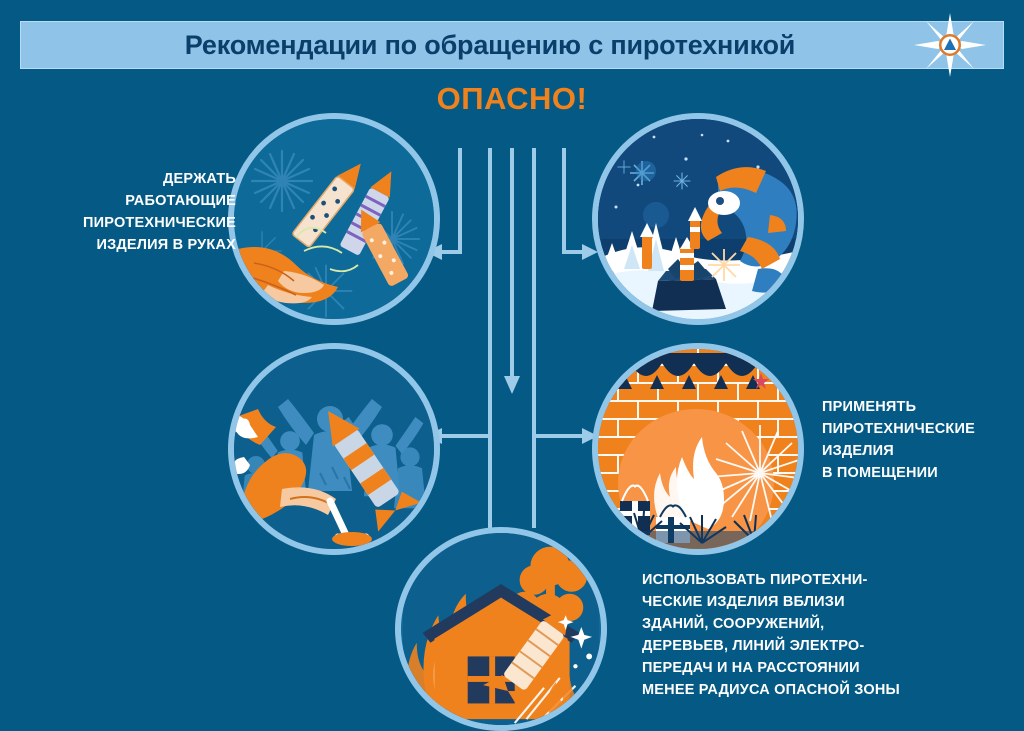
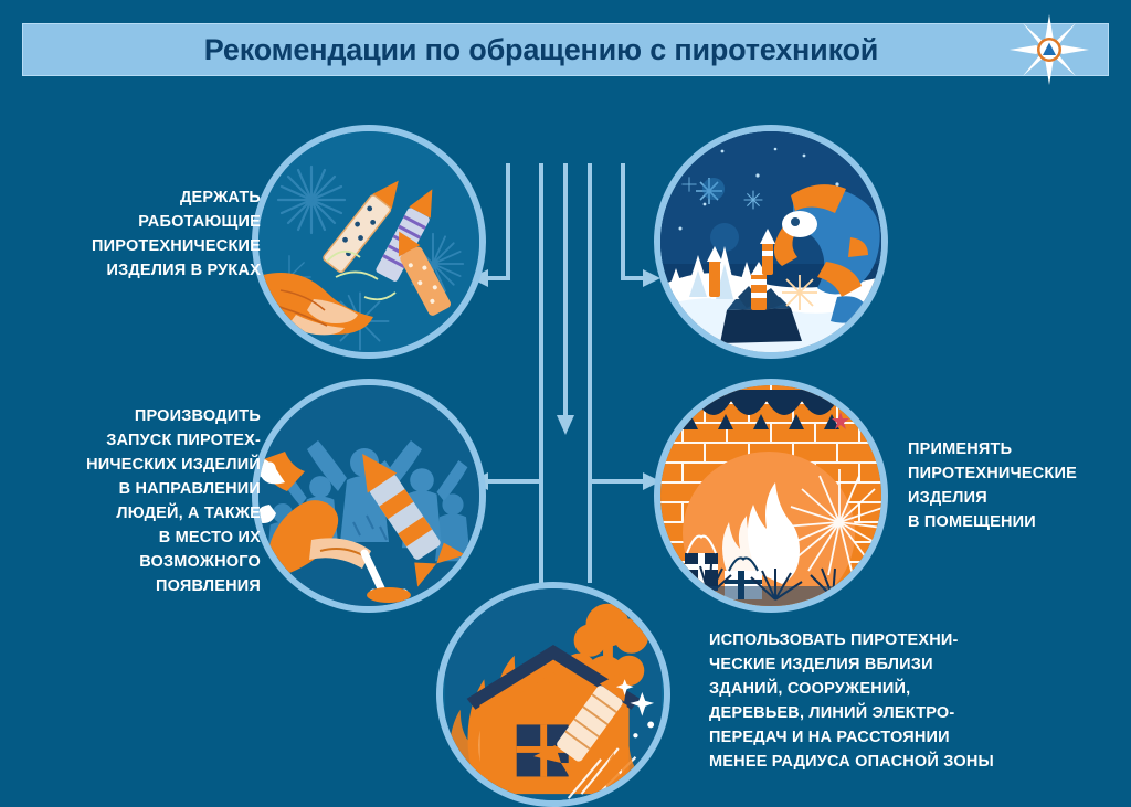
  Рекомендации по обращению с пиротехникой
- ОПАСНО!
  ДЕРЖАТЬ
  РАБОТАЮЩИЕ
  ПИРОТЕХНИЧЕСКИЕ
  ИЗДЕЛИЯ В РУКАХ
+ ПРОИЗВОДИТЬ
+ ЗАПУСК ПИРОТЕХ-
+ НИЧЕСКИХ ИЗДЕЛИЙ
+ В НАПРАВЛЕНИИ
+ ЛЮДЕЙ, А ТАКЖЕ
+ В МЕСТО ИХ
+ ВОЗМОЖНОГО
+ ПОЯВЛЕНИЯ
  ПРИМЕНЯТЬ
  ПИРОТЕХНИЧЕСКИЕ
  ИЗДЕЛИЯ
  В ПОМЕЩЕНИИ
  ИСПОЛЬЗОВАТЬ ПИРОТЕХНИ-
  ЧЕСКИЕ ИЗДЕЛИЯ ВБЛИЗИ
  ЗДАНИЙ, СООРУЖЕНИЙ,
  ДЕРЕВЬЕВ, ЛИНИЙ ЭЛЕКТРО-
  ПЕРЕДАЧ И НА РАССТОЯНИИ
  МЕНЕЕ РАДИУСА ОПАСНОЙ ЗОНЫ
